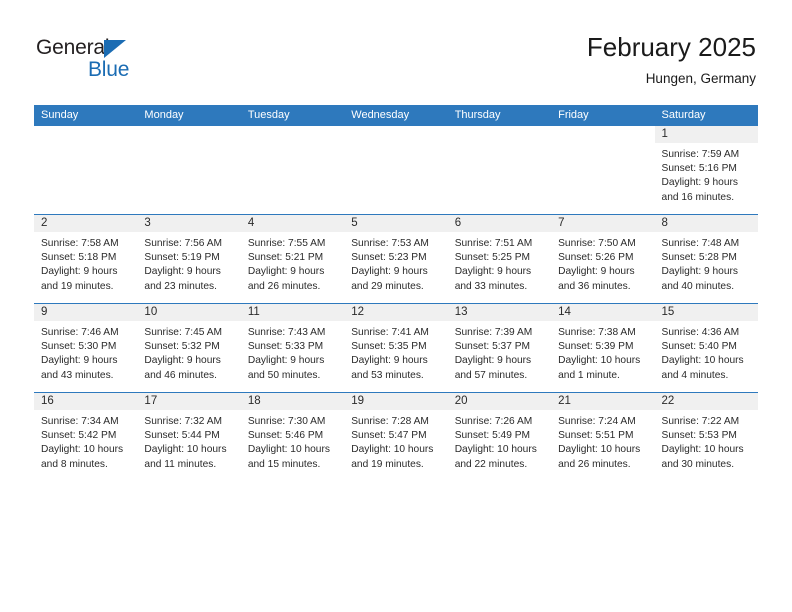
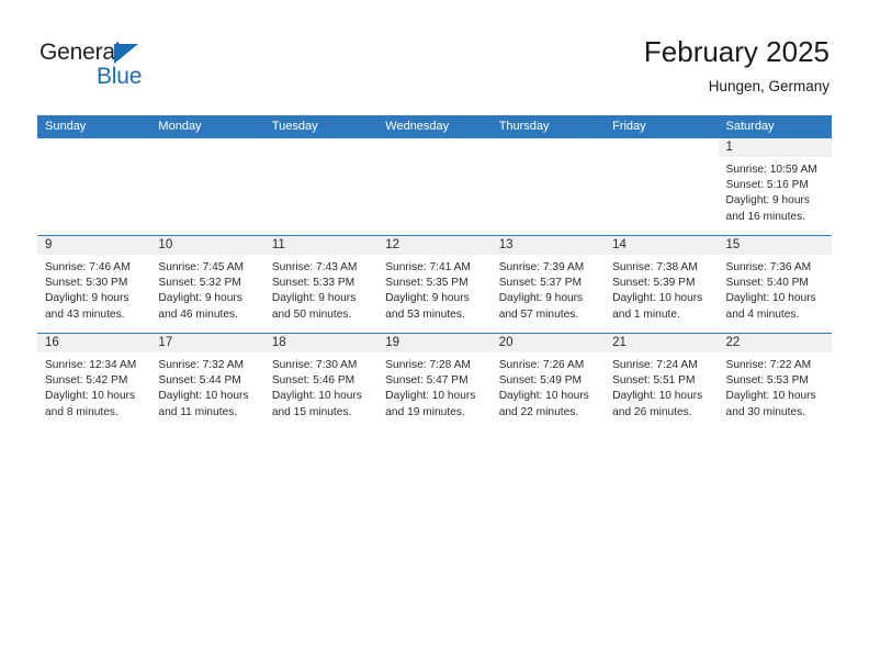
  General
  Blue
  February 2025
  Hungen, Germany
  Sunday	Monday	Tuesday	Wednesday	Thursday	Friday	Saturday
- 						1Sunrise: 7:59 AMSunset: 5:16 PMDaylight: 9 hours and 16 minutes.
+ 						1Sunrise: 10:59 AMSunset: 5:16 PMDaylight: 9 hours and 16 minutes.
- 2Sunrise: 7:58 AMSunset: 5:18 PMDaylight: 9 hours and 19 minutes.	3Sunrise: 7:56 AMSunset: 5:19 PMDaylight: 9 hours and 23 minutes.	4Sunrise: 7:55 AMSunset: 5:21 PMDaylight: 9 hours and 26 minutes.	5Sunrise: 7:53 AMSunset: 5:23 PMDaylight: 9 hours and 29 minutes.	6Sunrise: 7:51 AMSunset: 5:25 PMDaylight: 9 hours and 33 minutes.	7Sunrise: 7:50 AMSunset: 5:26 PMDaylight: 9 hours and 36 minutes.	8Sunrise: 7:48 AMSunset: 5:28 PMDaylight: 9 hours and 40 minutes.
- 9Sunrise: 7:46 AMSunset: 5:30 PMDaylight: 9 hours and 43 minutes.	10Sunrise: 7:45 AMSunset: 5:32 PMDaylight: 9 hours and 46 minutes.	11Sunrise: 7:43 AMSunset: 5:33 PMDaylight: 9 hours and 50 minutes.	12Sunrise: 7:41 AMSunset: 5:35 PMDaylight: 9 hours and 53 minutes.	13Sunrise: 7:39 AMSunset: 5:37 PMDaylight: 9 hours and 57 minutes.	14Sunrise: 7:38 AMSunset: 5:39 PMDaylight: 10 hours and 1 minute.	15Sunrise: 4:36 AMSunset: 5:40 PMDaylight: 10 hours and 4 minutes.
+ 9Sunrise: 7:46 AMSunset: 5:30 PMDaylight: 9 hours and 43 minutes.	10Sunrise: 7:45 AMSunset: 5:32 PMDaylight: 9 hours and 46 minutes.	11Sunrise: 7:43 AMSunset: 5:33 PMDaylight: 9 hours and 50 minutes.	12Sunrise: 7:41 AMSunset: 5:35 PMDaylight: 9 hours and 53 minutes.	13Sunrise: 7:39 AMSunset: 5:37 PMDaylight: 9 hours and 57 minutes.	14Sunrise: 7:38 AMSunset: 5:39 PMDaylight: 10 hours and 1 minute.	15Sunrise: 7:36 AMSunset: 5:40 PMDaylight: 10 hours and 4 minutes.
- 16Sunrise: 7:34 AMSunset: 5:42 PMDaylight: 10 hours and 8 minutes.	17Sunrise: 7:32 AMSunset: 5:44 PMDaylight: 10 hours and 11 minutes.	18Sunrise: 7:30 AMSunset: 5:46 PMDaylight: 10 hours and 15 minutes.	19Sunrise: 7:28 AMSunset: 5:47 PMDaylight: 10 hours and 19 minutes.	20Sunrise: 7:26 AMSunset: 5:49 PMDaylight: 10 hours and 22 minutes.	21Sunrise: 7:24 AMSunset: 5:51 PMDaylight: 10 hours and 26 minutes.	22Sunrise: 7:22 AMSunset: 5:53 PMDaylight: 10 hours and 30 minutes.
+ 16Sunrise: 12:34 AMSunset: 5:42 PMDaylight: 10 hours and 8 minutes.	17Sunrise: 7:32 AMSunset: 5:44 PMDaylight: 10 hours and 11 minutes.	18Sunrise: 7:30 AMSunset: 5:46 PMDaylight: 10 hours and 15 minutes.	19Sunrise: 7:28 AMSunset: 5:47 PMDaylight: 10 hours and 19 minutes.	20Sunrise: 7:26 AMSunset: 5:49 PMDaylight: 10 hours and 22 minutes.	21Sunrise: 7:24 AMSunset: 5:51 PMDaylight: 10 hours and 26 minutes.	22Sunrise: 7:22 AMSunset: 5:53 PMDaylight: 10 hours and 30 minutes.
